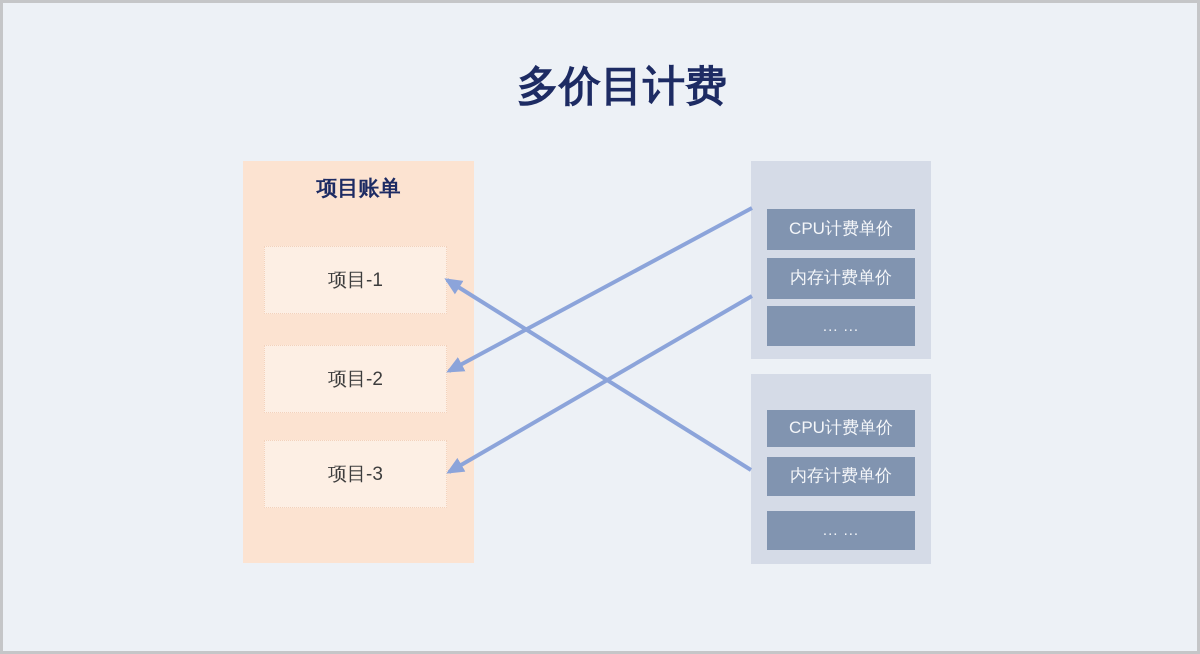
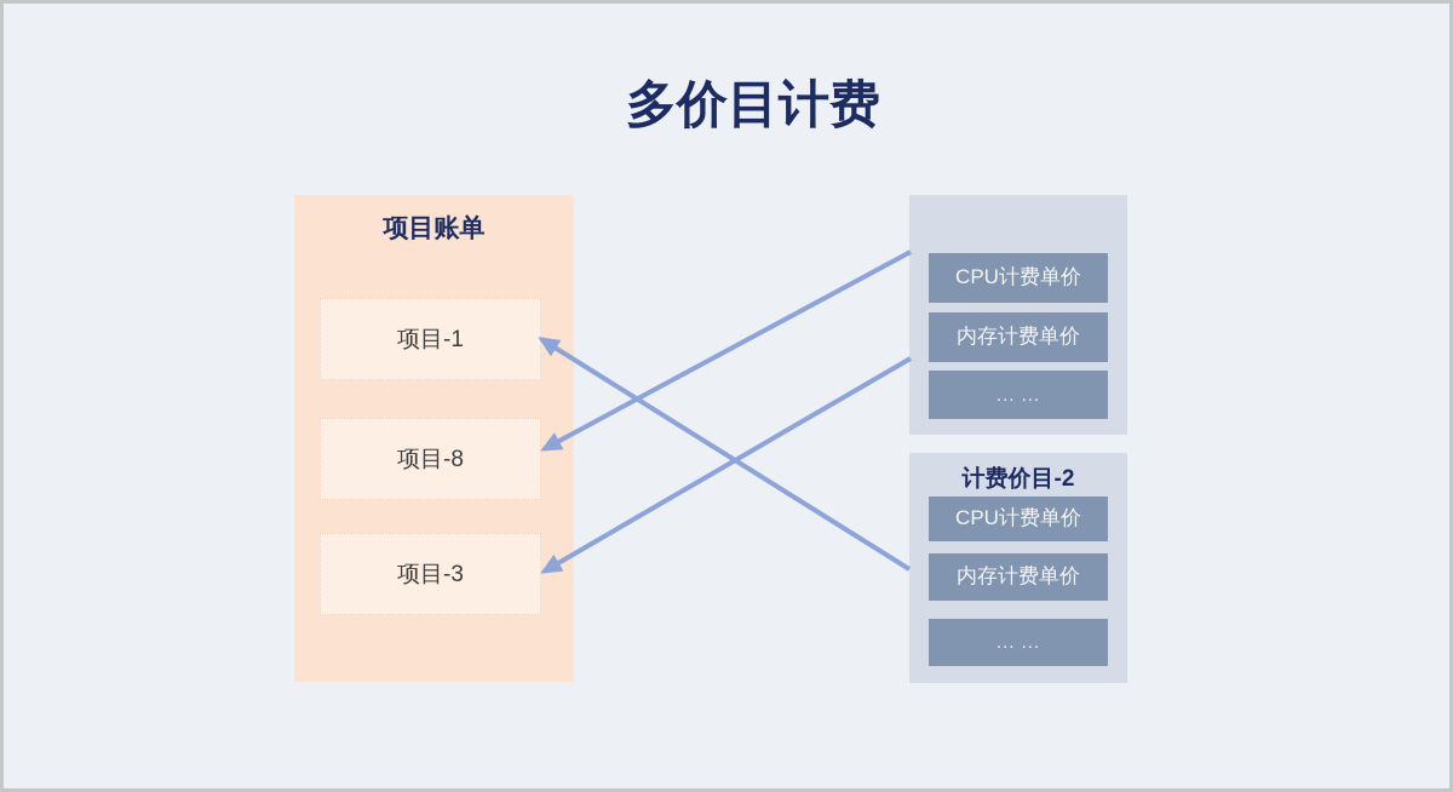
  多价目计费
  项目账单
  项目-1
- 项目-2
+ 项目-8
  项目-3
  CPU计费单价
  内存计费单价
  ... ...
+ 计费价目-2
  CPU计费单价
  内存计费单价
  ... ...
